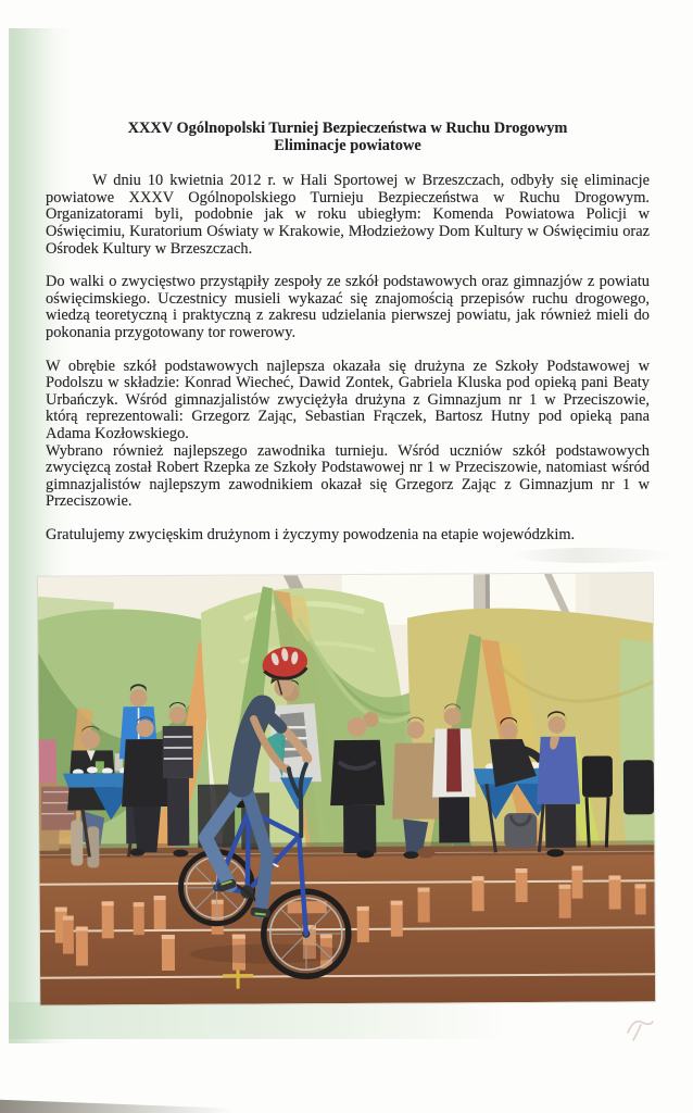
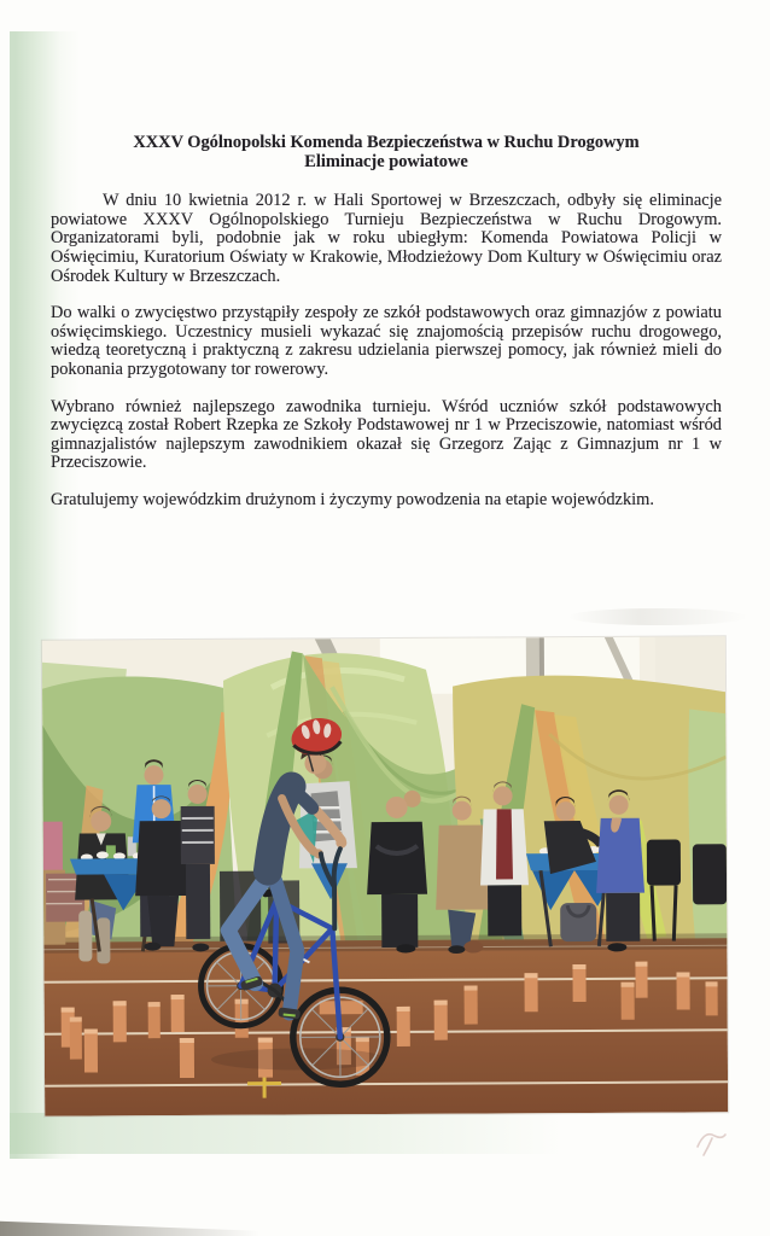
- XXXV Ogólnopolski Turniej Bezpieczeństwa w Ruchu Drogowym
+ XXXV Ogólnopolski Komenda Bezpieczeństwa w Ruchu Drogowym
  Eliminacje powiatowe
  W dniu 10 kwietnia 2012 r. w Hali Sportowej w Brzeszczach, odbyły się eliminacje powiatowe XXXV Ogólnopolskiego Turnieju Bezpieczeństwa w Ruchu Drogowym. Organizatorami byli, podobnie jak w roku ubiegłym: Komenda Powiatowa Policji w Oświęcimiu, Kuratorium Oświaty w Krakowie, Młodzieżowy Dom Kultury w Oświęcimiu oraz Ośrodek Kultury w Brzeszczach.
- Do walki o zwycięstwo przystąpiły zespoły ze szkół podstawowych oraz gimnazjów z powiatu oświęcimskiego. Uczestnicy musieli wykazać się znajomością przepisów ruchu drogowego, wiedzą teoretyczną i praktyczną z zakresu udzielania pierwszej powiatu, jak również mieli do pokonania przygotowany tor rowerowy.
+ Do walki o zwycięstwo przystąpiły zespoły ze szkół podstawowych oraz gimnazjów z powiatu oświęcimskiego. Uczestnicy musieli wykazać się znajomością przepisów ruchu drogowego, wiedzą teoretyczną i praktyczną z zakresu udzielania pierwszej pomocy, jak również mieli do pokonania przygotowany tor rowerowy.
- W obrębie szkół podstawowych najlepsza okazała się drużyna ze Szkoły Podstawowej w Podolszu w składzie: Konrad Wiecheć, Dawid Zontek, Gabriela Kluska pod opieką pani Beaty Urbańczyk. Wśród gimnazjalistów zwyciężyła drużyna z Gimnazjum nr 1 w Przeciszowie, którą reprezentowali: Grzegorz Zając, Sebastian Frączek, Bartosz Hutny pod opieką pana Adama Kozłowskiego.
  Wybrano również najlepszego zawodnika turnieju. Wśród uczniów szkół podstawowych zwycięzcą został Robert Rzepka ze Szkoły Podstawowej nr 1 w Przeciszowie, natomiast wśród gimnazjalistów najlepszym zawodnikiem okazał się Grzegorz Zając z Gimnazjum nr 1 w Przeciszowie.
- Gratulujemy zwycięskim drużynom i życzymy powodzenia na etapie wojewódzkim.
+ Gratulujemy wojewódzkim drużynom i życzymy powodzenia na etapie wojewódzkim.
